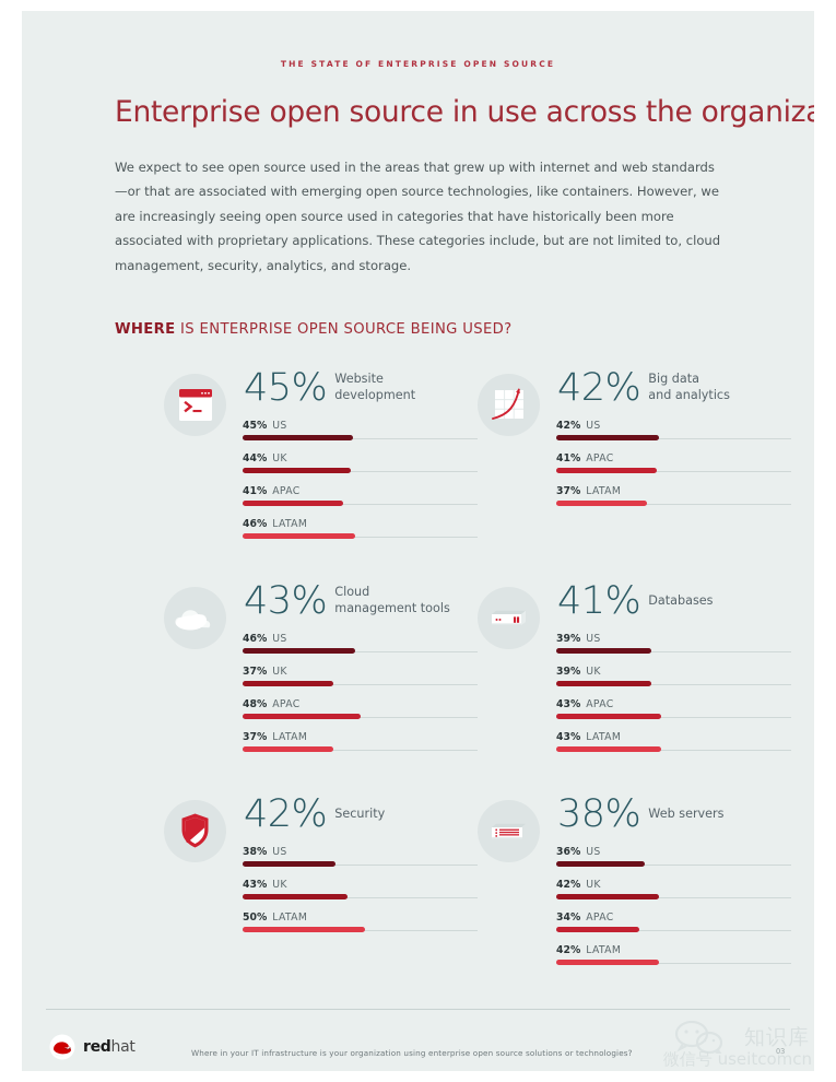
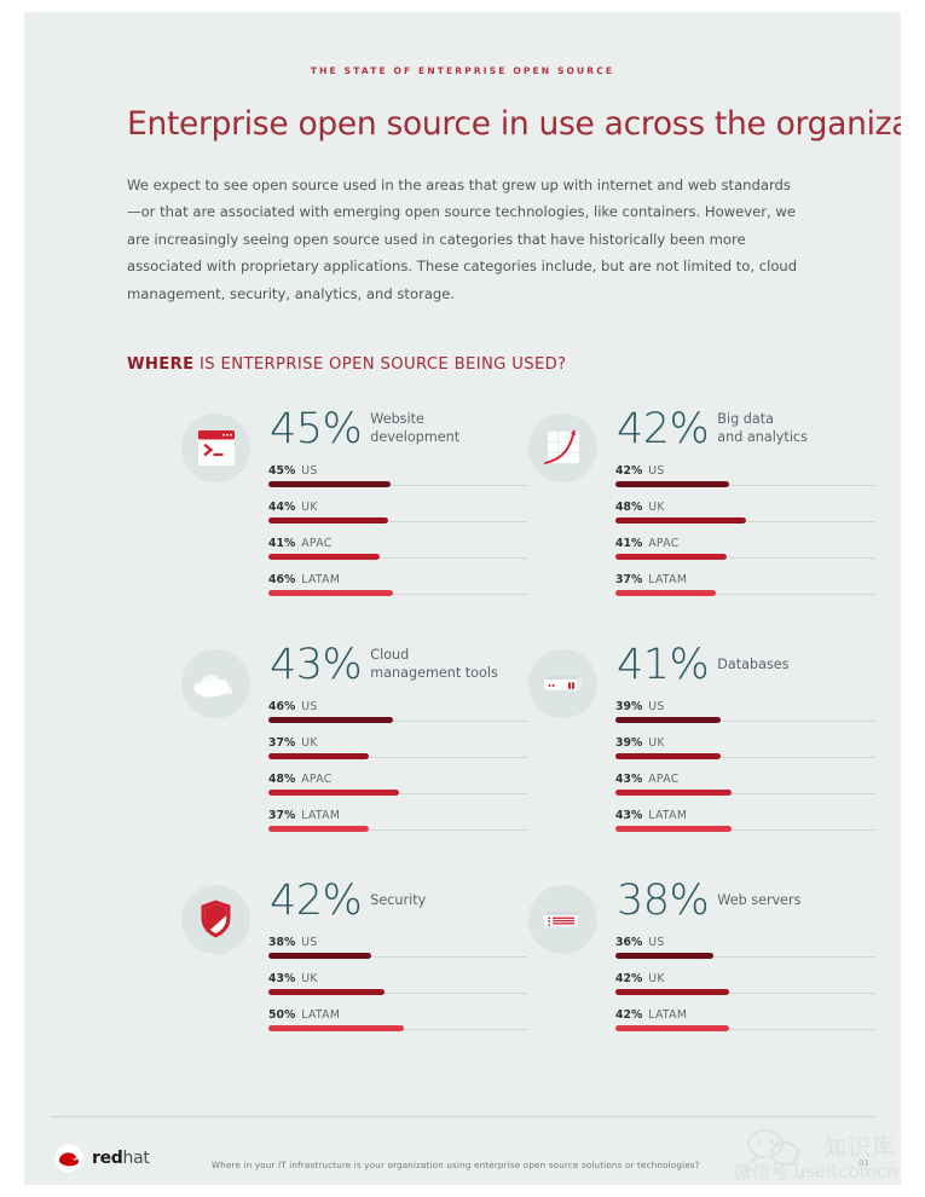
  THE STATE OF ENTERPRISE OPEN SOURCE
  Enterprise open source in use across the organiz
  We expect to see open source used in the areas that grew up with internet and web standards—or that are associated with emerging open source technologies, like containers. However, we are increasingly seeing open source used in categories that have historically been more associated with proprietary applications. These categories include, but are not limited to, cloud management, security, analytics, and storage.
  WHERE IS ENTERPRISE OPEN SOURCE BEING USED?
  45% Website
  development
  45% US
  44% UK
  41% APAC
  46% LATAM
  42% Big data
  and analytics
  42% US
+ 48% UK
  41% APAC
  37% LATAM
  43% Cloud
  management tools
  46% US
  37% UK
  48% APAC
  37% LATAM
  41% Databases
  39% US
  39% UK
  43% APAC
  43% LATAM
  42% Security
  38% US
  43% UK
  50% LATAM
  38% Web servers
  36% US
  42% UK
- 34% APAC
  42% LATAM
  redhat
  Where in your IT infrastructure is your organization using enterprise open source solutions or technologies?
  03
  知识库
  微信号 useitcomcn
